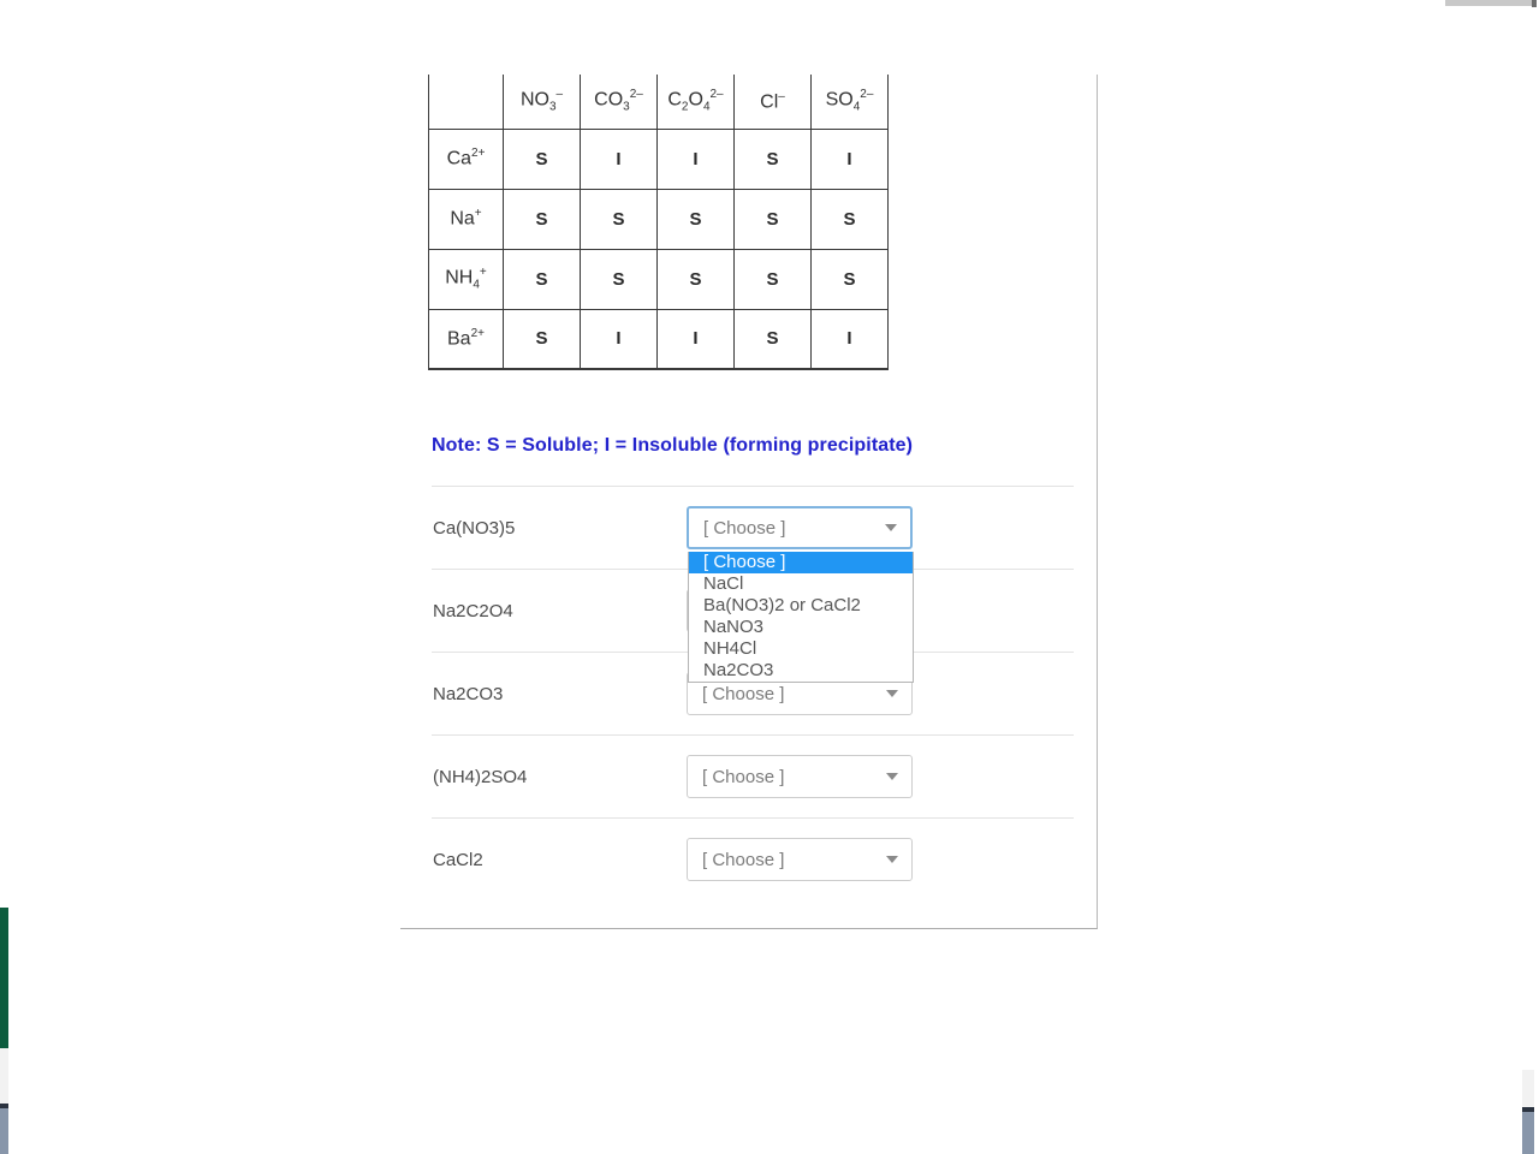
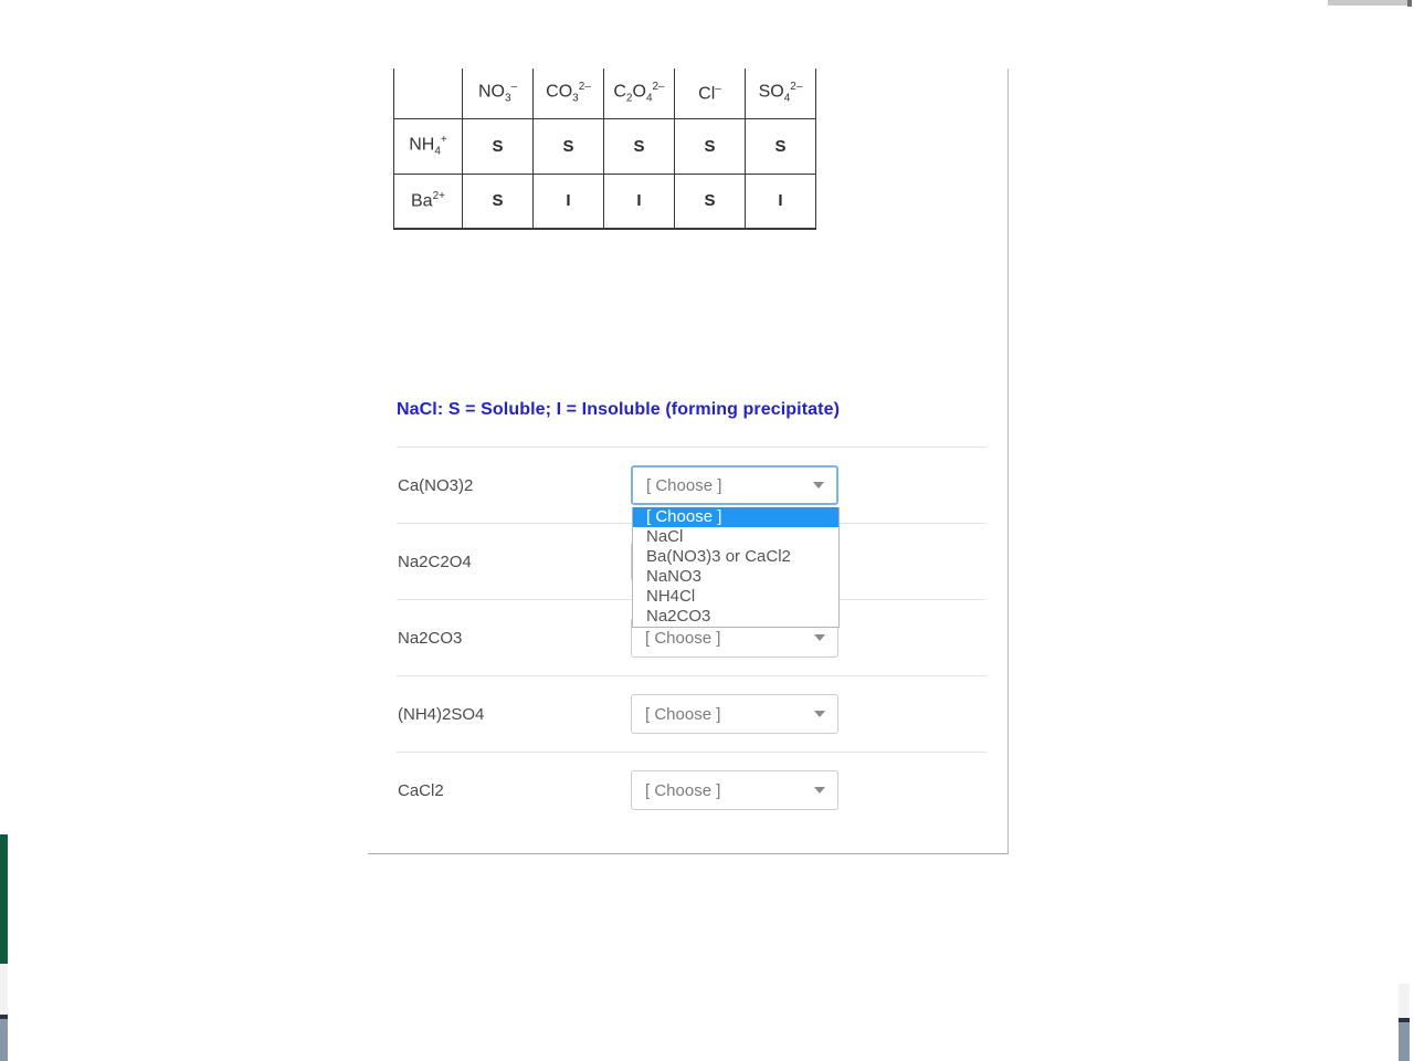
  	NO3–	CO32–	C2O42–	Cl–	SO42–
- Ca2+	S	I	I	S	I
- Na+	S	S	S	S	S
  NH4+	S	S	S	S	S
  Ba2+	S	I	I	S	I
- Note: S = Soluble; I = Insoluble (forming precipitate)
+ NaCl: S = Soluble; I = Insoluble (forming precipitate)
- Ca(NO3)5
+ Ca(NO3)2
  [ Choose ]
  Na2C2O4
  Na2CO3
  [ Choose ]
  (NH4)2SO4
  [ Choose ]
  CaCl2
  [ Choose ]
  [ Choose ]
  NaCl
- Ba(NO3)2 or CaCl2
+ Ba(NO3)3 or CaCl2
  NaNO3
  NH4Cl
  Na2CO3
